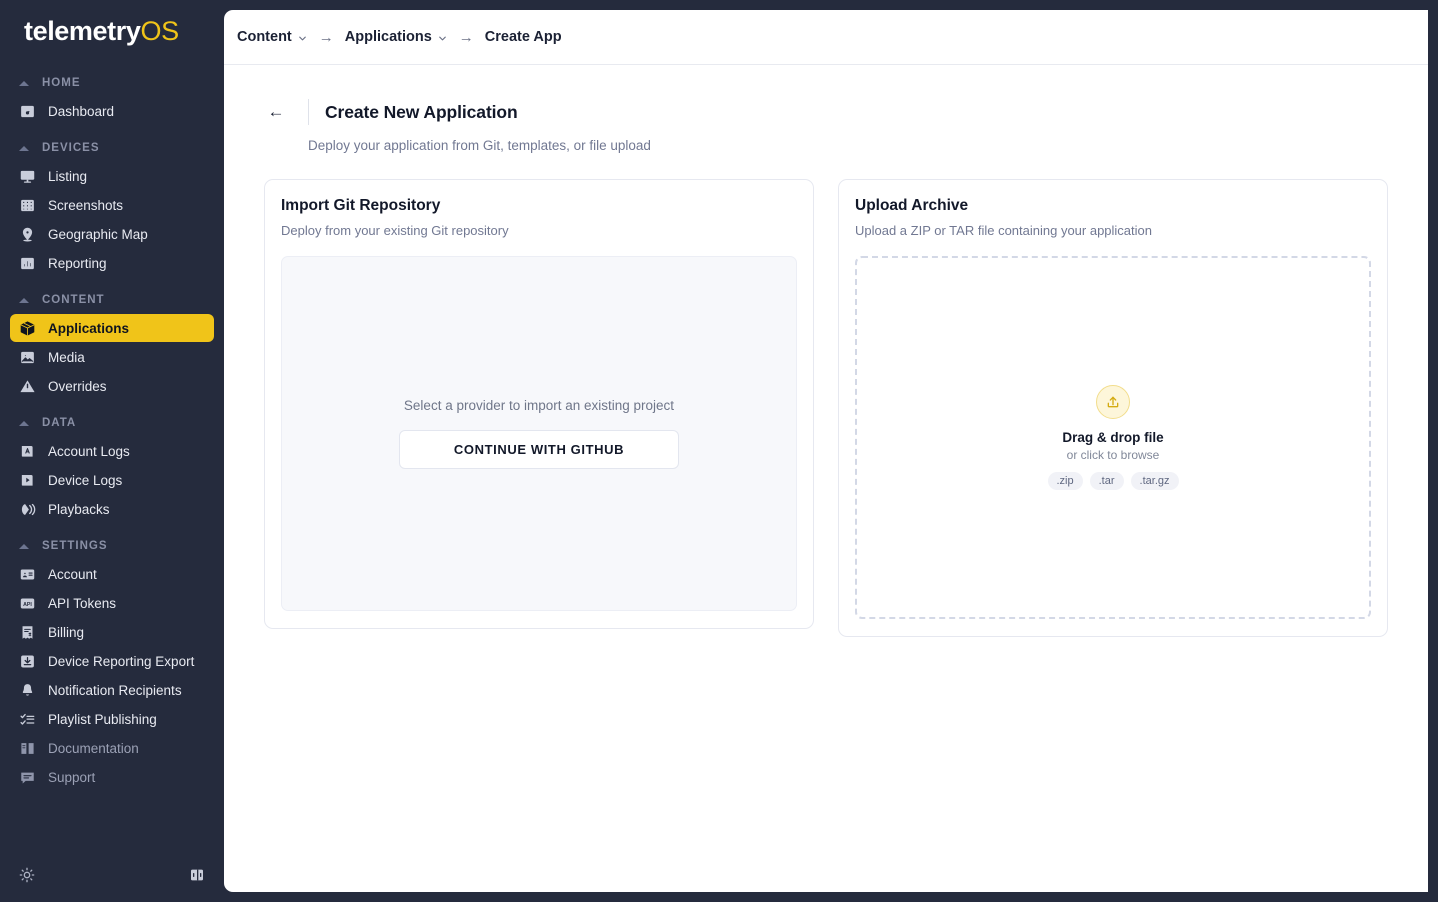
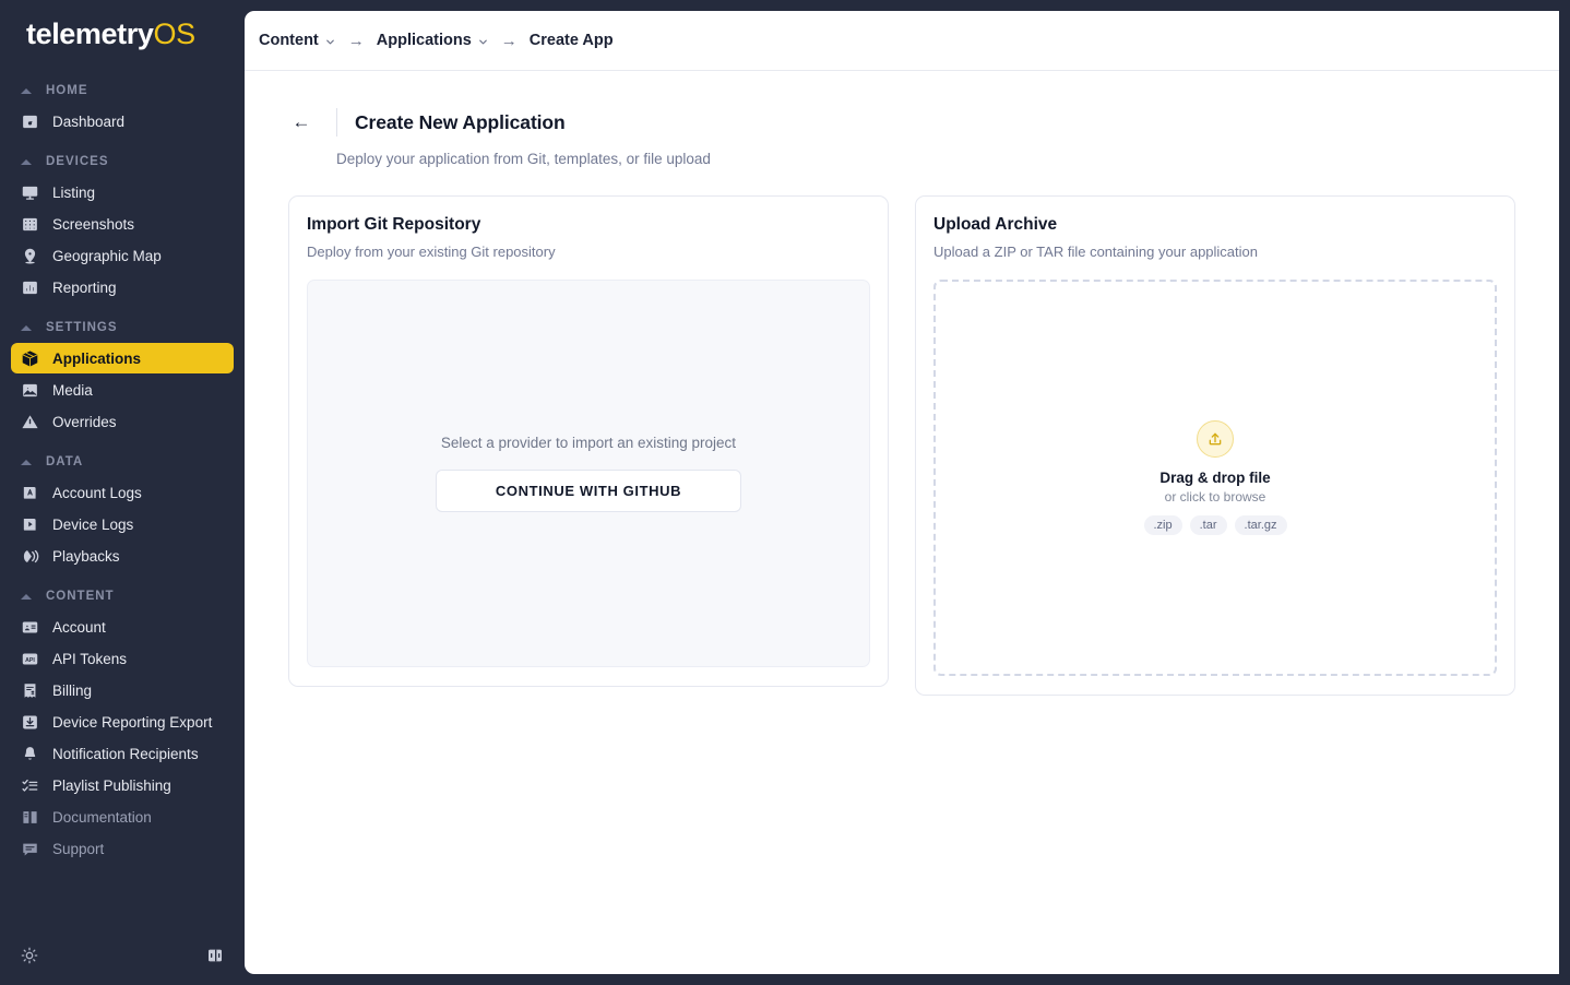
  telemetry
  OS
  HOME
  Dashboard
  DEVICES
  Listing
  Screenshots
  Geographic Map
  Reporting
- CONTENT
+ SETTINGS
  Applications
  Media
  Overrides
  DATA
  Account Logs
  Device Logs
  Playbacks
- SETTINGS
+ CONTENT
  Account
  API Tokens
  Billing
  Device Reporting Export
  Notification Recipients
  Playlist Publishing
  Documentation
  Support
  Content
  →
  Applications
  →
  Create App
  ←
  Create New Application
  Deploy your application from Git, templates, or file upload
  Import Git Repository
  Deploy from your existing Git repository
  Select a provider to import an existing project
  CONTINUE WITH GITHUB
  Upload Archive
  Upload a ZIP or TAR file containing your application
  Drag & drop file
  or click to browse
  .zip
  .tar
  .tar.gz
